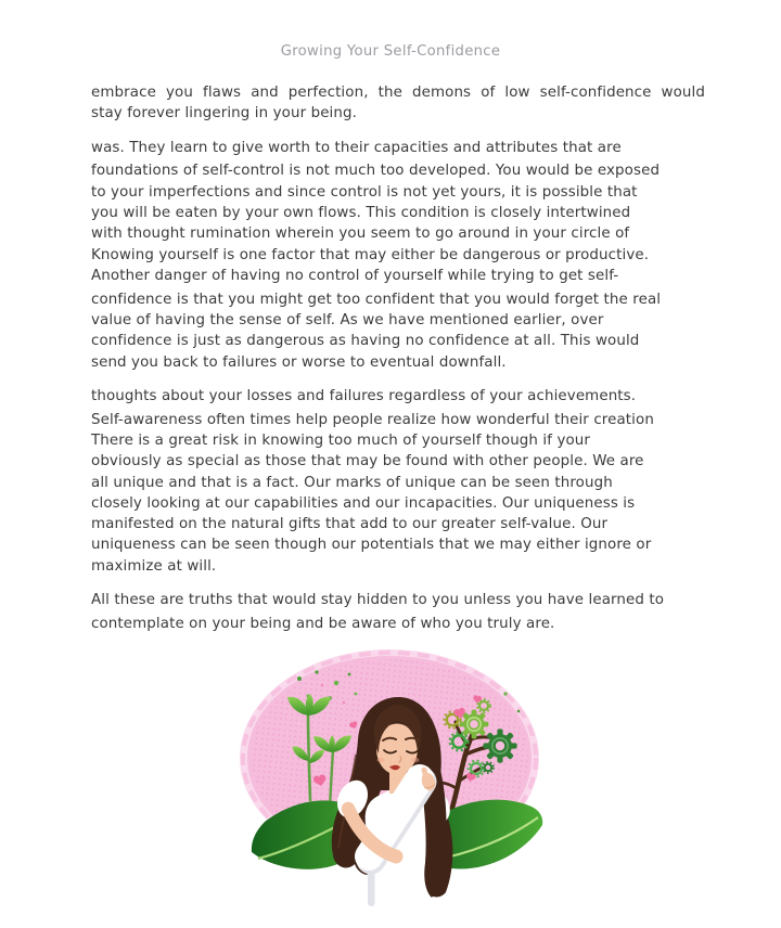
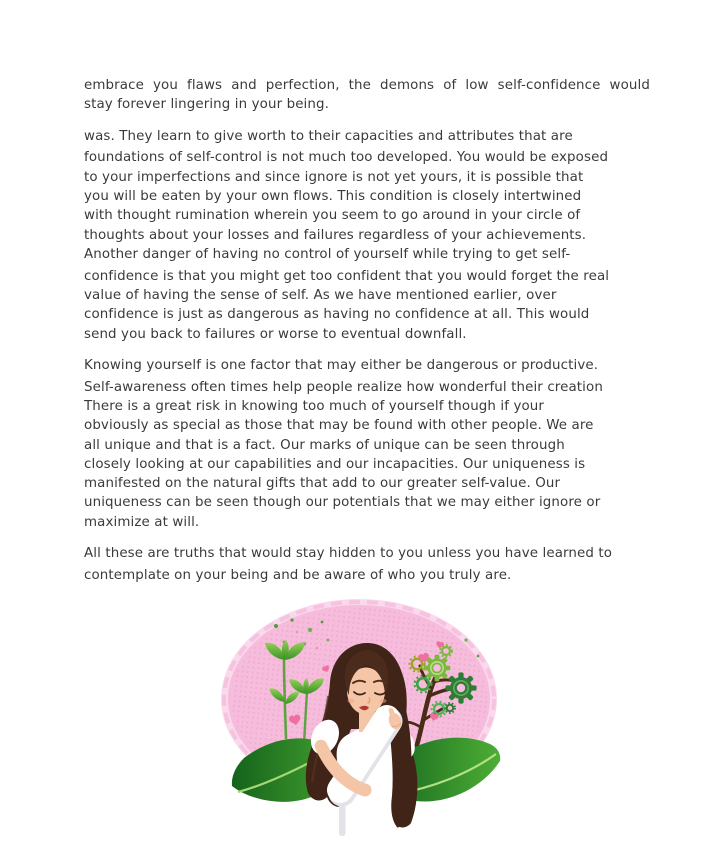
- Growing Your Self-Confidence
  embrace you flaws and perfection, the demons of low self-confidence would
  stay forever lingering in your being.
  was. They learn to give worth to their capacities and attributes that are
  foundations of self-control is not much too developed. You would be exposed
- to your imperfections and since control is not yet yours, it is possible that
+ to your imperfections and since ignore is not yet yours, it is possible that
  you will be eaten by your own flows. This condition is closely intertwined
  with thought rumination wherein you seem to go around in your circle of
- Knowing yourself is one factor that may either be dangerous or productive.
+ thoughts about your losses and failures regardless of your achievements.
  Another danger of having no control of yourself while trying to get self-
  confidence is that you might get too confident that you would forget the real
  value of having the sense of self. As we have mentioned earlier, over
  confidence is just as dangerous as having no confidence at all. This would
  send you back to failures or worse to eventual downfall.
- thoughts about your losses and failures regardless of your achievements.
+ Knowing yourself is one factor that may either be dangerous or productive.
  Self-awareness often times help people realize how wonderful their creation
  There is a great risk in knowing too much of yourself though if your
  obviously as special as those that may be found with other people. We are
  all unique and that is a fact. Our marks of unique can be seen through
  closely looking at our capabilities and our incapacities. Our uniqueness is
  manifested on the natural gifts that add to our greater self-value. Our
  uniqueness can be seen though our potentials that we may either ignore or
  maximize at will.
  All these are truths that would stay hidden to you unless you have learned to
  contemplate on your being and be aware of who you truly are.
